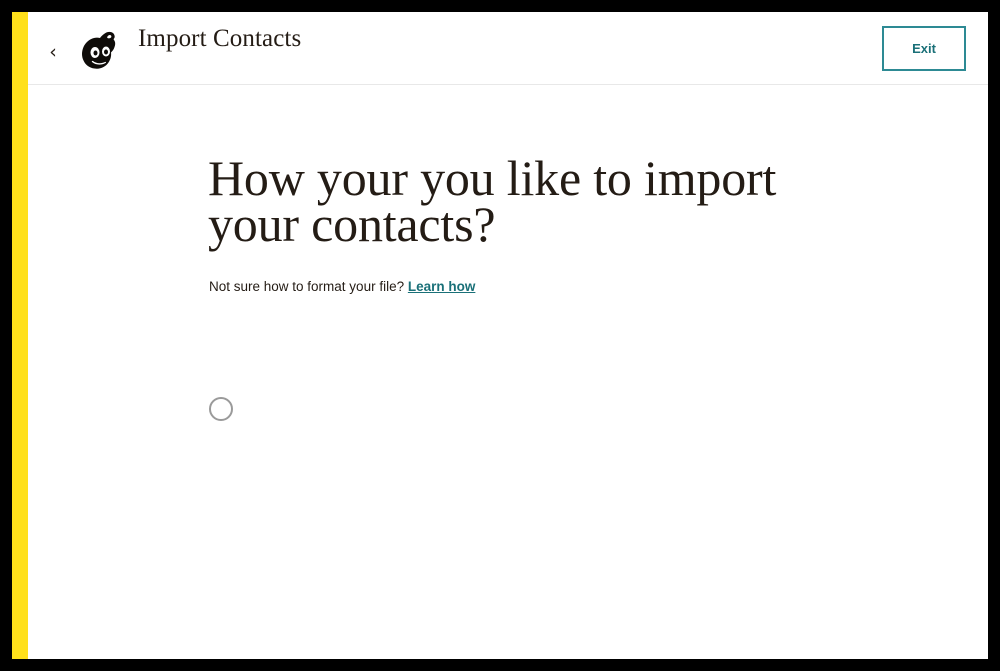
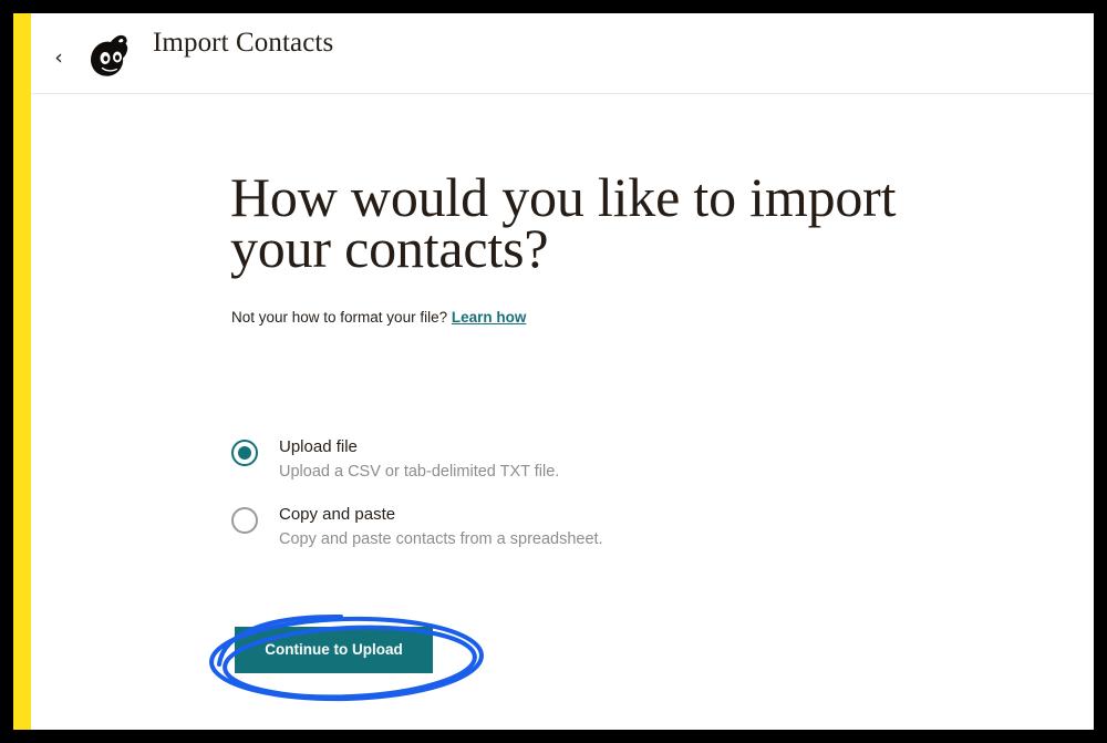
  ‹
  Import Contacts
- Exit
- How your you like to import your contacts?
+ How would you like to import your contacts?
- Not sure how to format your file? Learn how
+ Not your how to format your file? Learn how
+ Upload file
+ Upload a CSV or tab-delimited TXT file.
+ Copy and paste
+ Copy and paste contacts from a spreadsheet.
+ Continue to Upload
